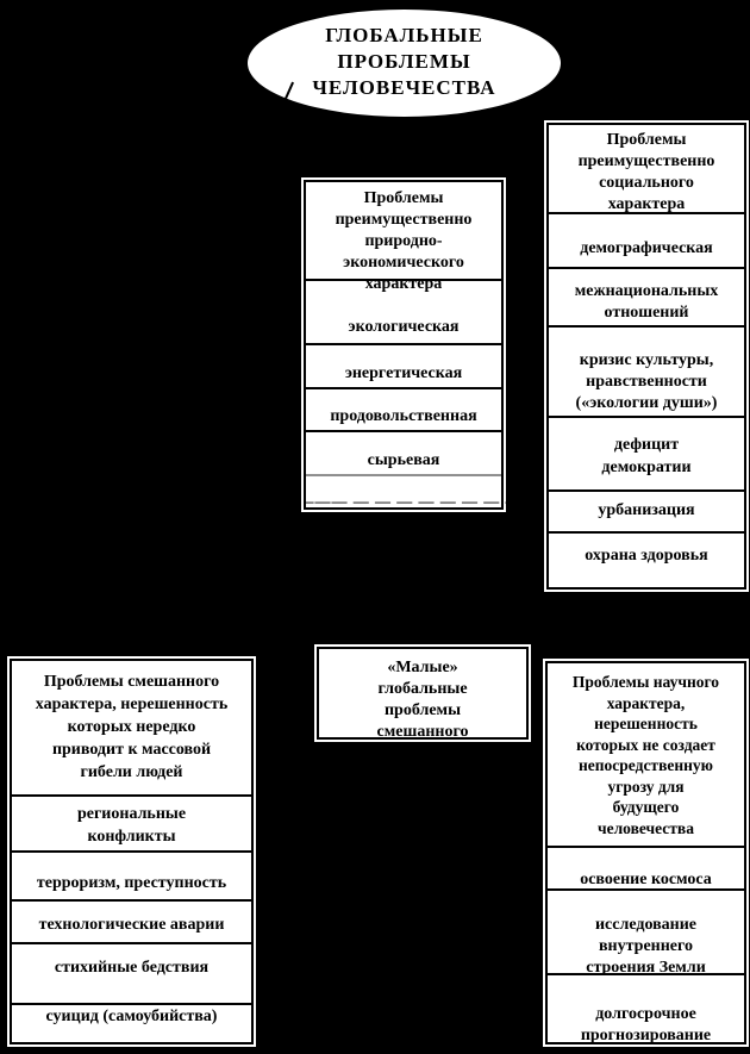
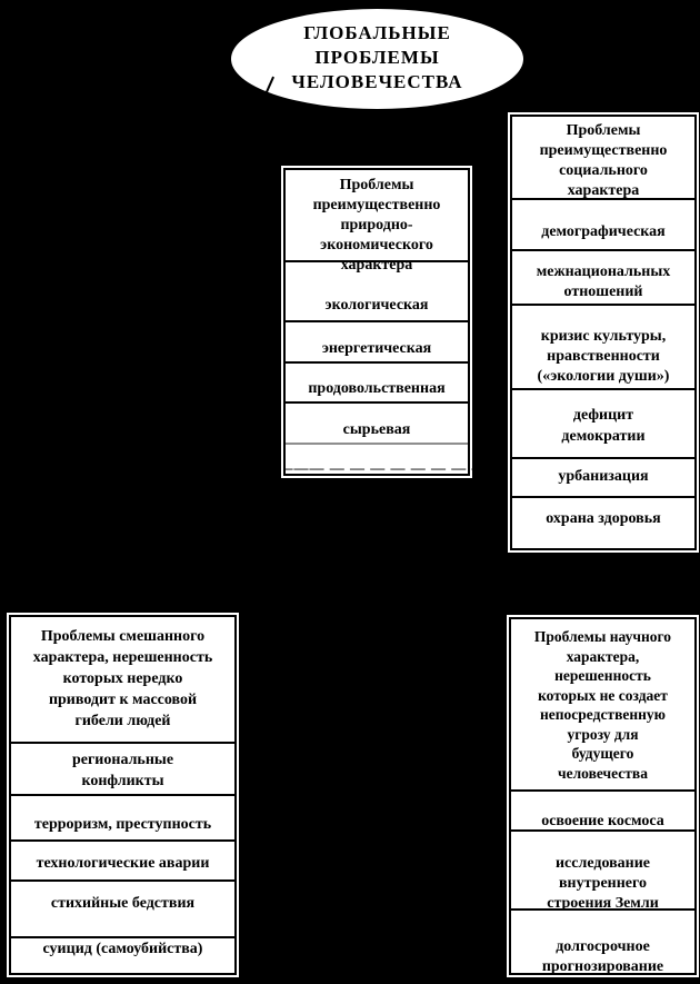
  ГЛОБАЛЬНЫЕ
  ПРОБЛЕМЫ
  ЧЕЛОВЕЧЕСТВА
  Проблемы
  преимущественно
  природно-
  экономического
  характера
  экологическая
  энергетическая
  продовольственная
  сырьевая
  –—— — — — — — — — — —
  Проблемы
  преимущественно
  социального
  характера
  демографическая
  межнациональных
  отношений
  кризис культуры,
  нравственности
  («экологии души»)
  дефицит
  демократии
  урбанизация
  охрана здоровья
  Проблемы смешанного
  характера, нерешенность
  которых нередко
  приводит к массовой
  гибели людей
  региональные
  конфликты
  терроризм, преступность
  технологические аварии
  стихийные бедствия
  суицид (самоубийства)
- «Малые»
- глобальные
- проблемы
- смешанного
  Проблемы научного
  характера,
  нерешенность
  которых не создает
  непосредственную
  угрозу для
  будущего
  человечества
  освоение космоса
  исследование
  внутреннего
  строения Земли
  долгосрочное
  прогнозирование
